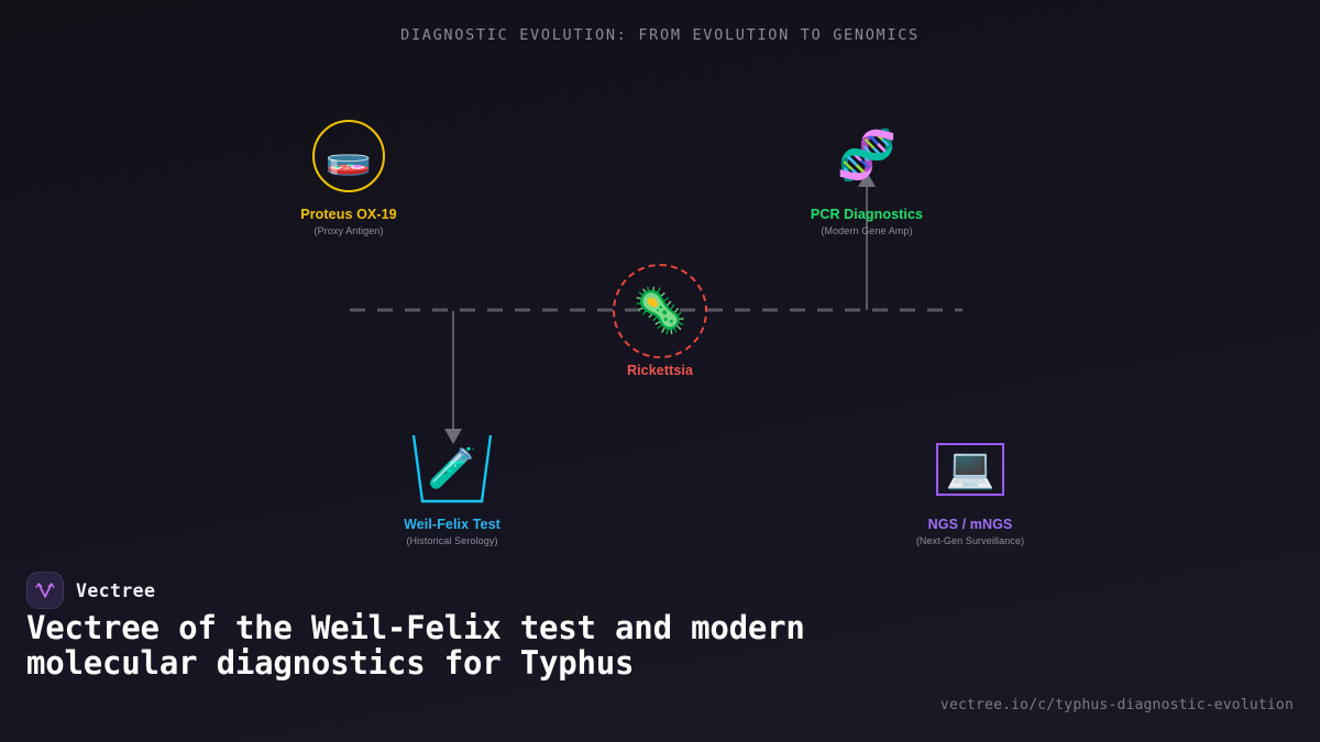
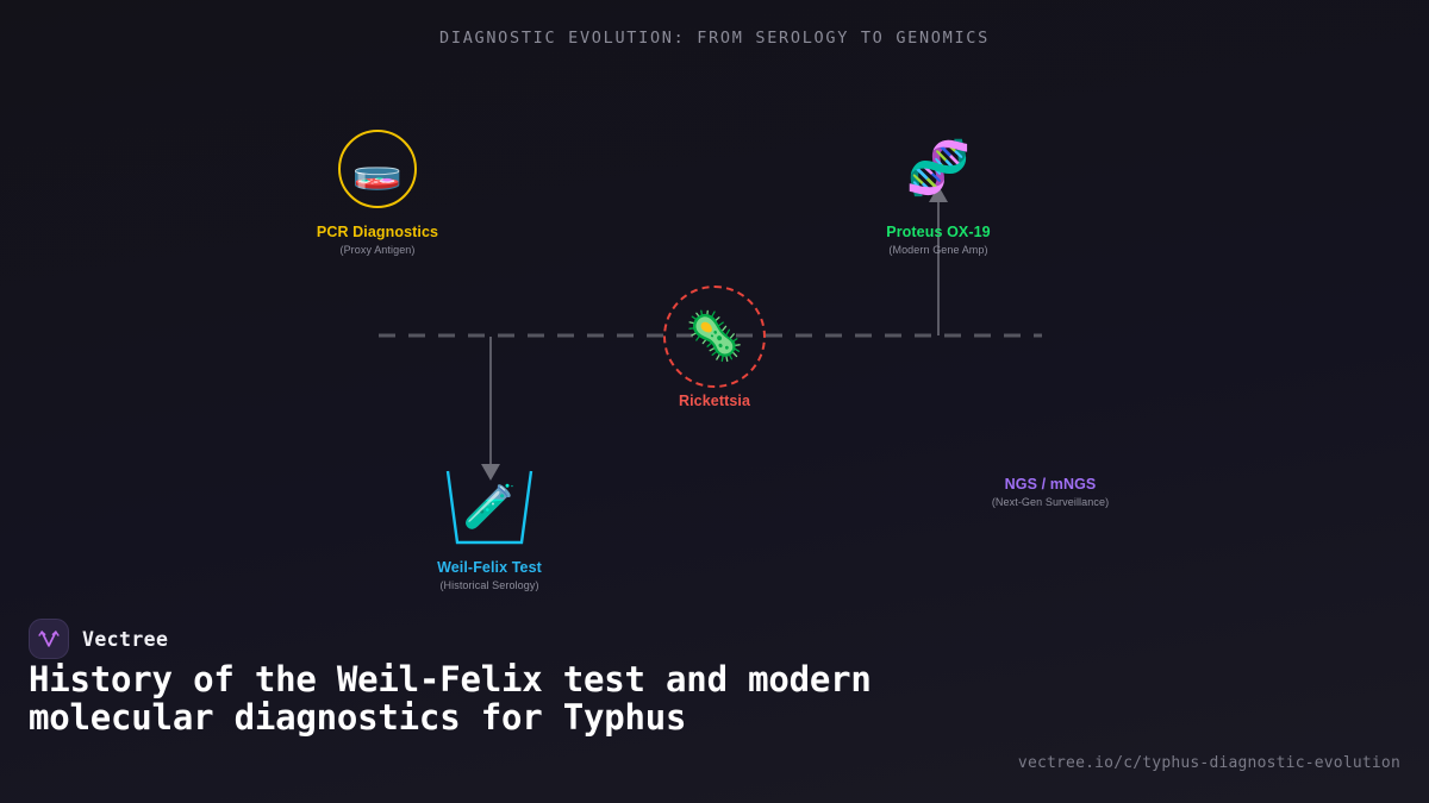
- DIAGNOSTIC EVOLUTION: FROM EVOLUTION TO GENOMICS
+ DIAGNOSTIC EVOLUTION: FROM SEROLOGY TO GENOMICS
  🧫
- Proteus OX-19
+ PCR Diagnostics
  (Proxy Antigen)
  🧬
- PCR Diagnostics
+ Proteus OX-19
  (Modern Gene Amp)
  🦠
  Rickettsia
  🧪
  Weil-Felix Test
  (Historical Serology)
- 💻
  NGS / mNGS
  (Next-Gen Surveillance)
  Vectree
- Vectree of the Weil-Felix test and modern molecular diagnostics for Typhus
+ History of the Weil-Felix test and modern molecular diagnostics for Typhus
  vectree.io/c/typhus-diagnostic-evolution
